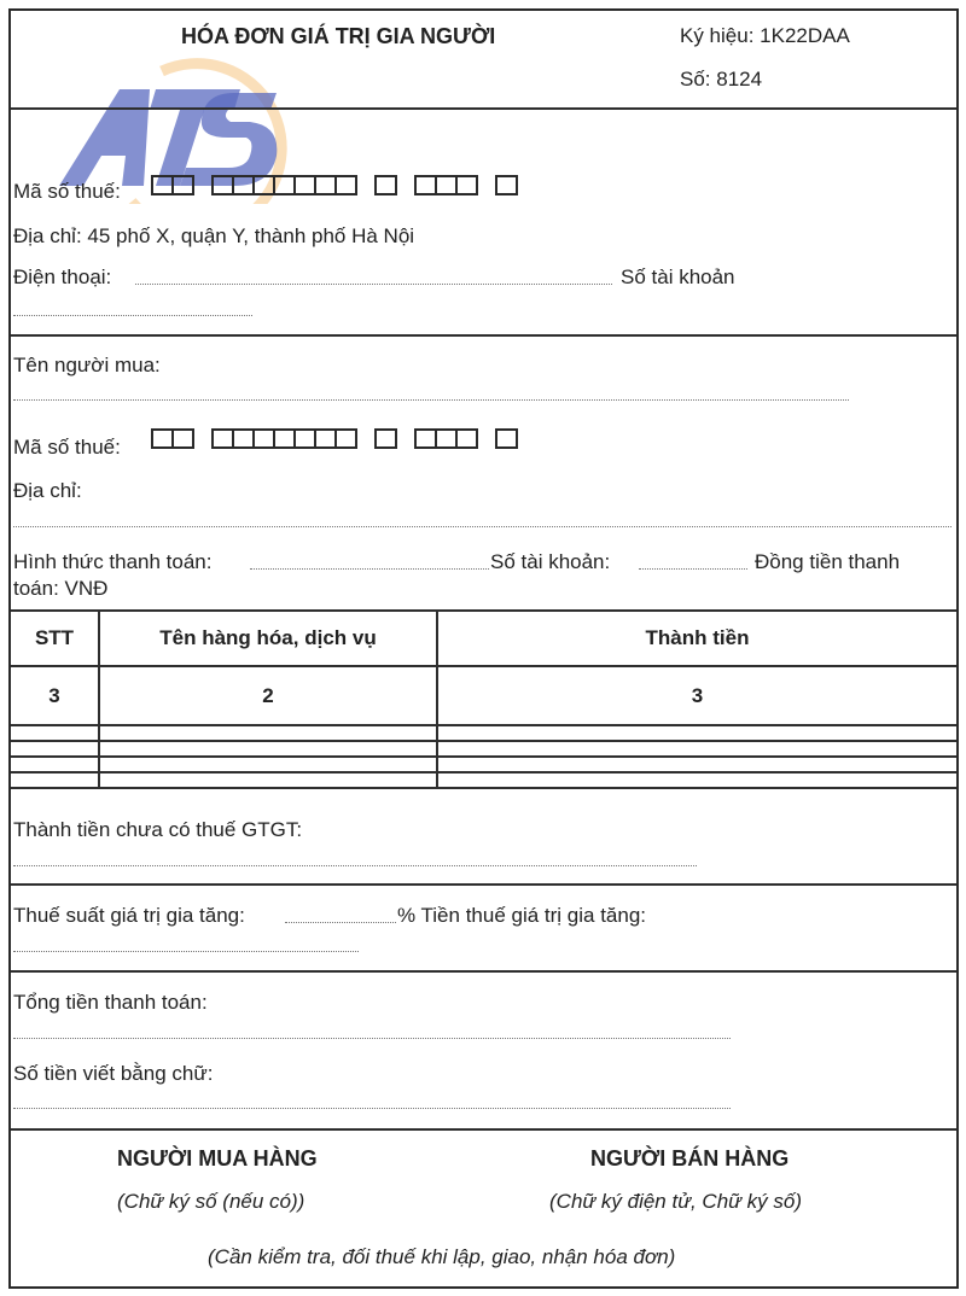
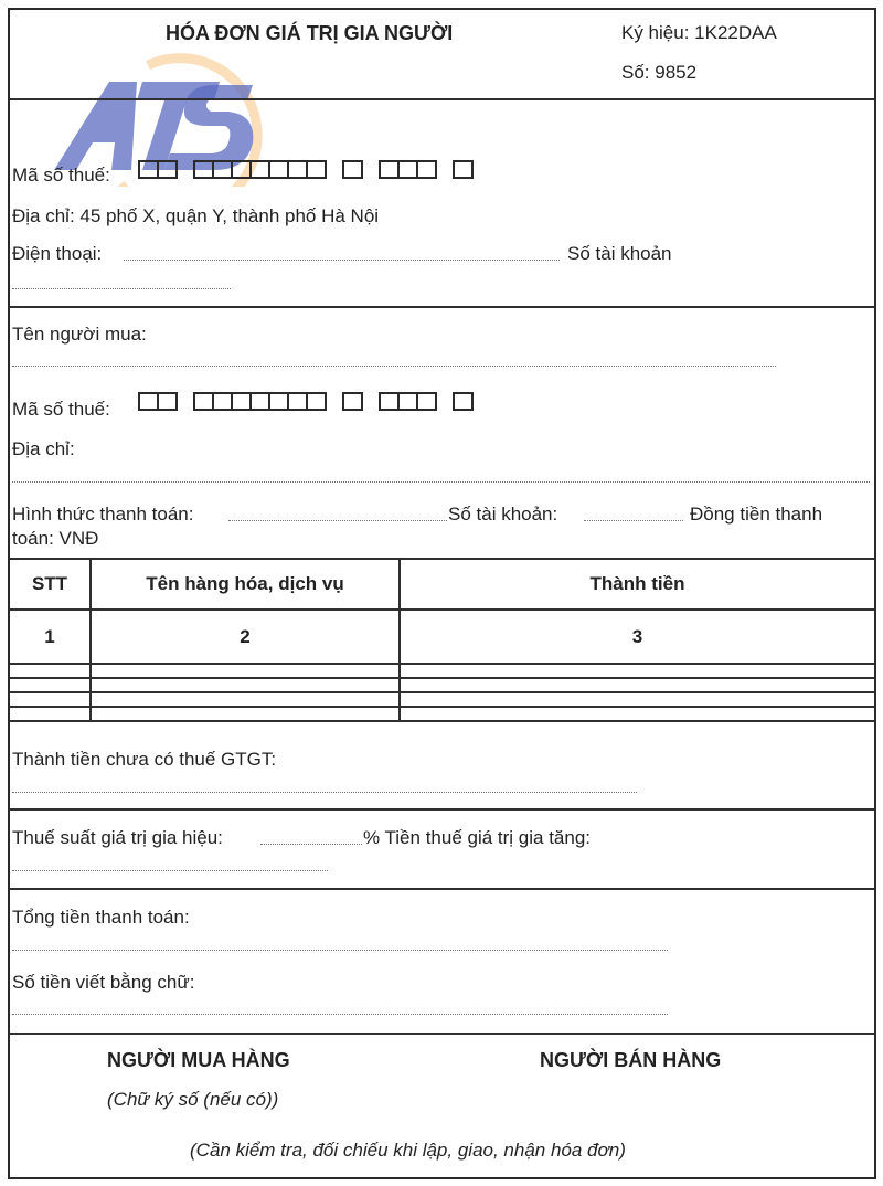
  HÓA ĐƠN GIÁ TRỊ GIA NGƯỜI
  Ký hiệu: 1K22DAA
- Số: 8124
+ Số: 9852
  Mã số thuế:
  Địa chỉ: 45 phố X, quận Y, thành phố Hà Nội
  Điện thoại:
  Số tài khoản
  Tên người mua:
  Mã số thuế:
  Địa chỉ:
  Hình thức thanh toán:
  Số tài khoản:
  Đồng tiền thanh
  toán: VNĐ
  STT	Tên hàng hóa, dịch vụ	Thành tiền
- 3	2	3
+ 1	2	3
  Thành tiền chưa có thuế GTGT:
- Thuế suất giá trị gia tăng:
+ Thuế suất giá trị gia hiệu:
  % Tiền thuế giá trị gia tăng:
  Tổng tiền thanh toán:
  Số tiền viết bằng chữ:
  NGƯỜI MUA HÀNG
  (Chữ ký số (nếu có))
  NGƯỜI BÁN HÀNG
- (Chữ ký điện tử, Chữ ký số)
- (Cần kiểm tra, đối thuế khi lập, giao, nhận hóa đơn)
+ (Cần kiểm tra, đối chiếu khi lập, giao, nhận hóa đơn)
